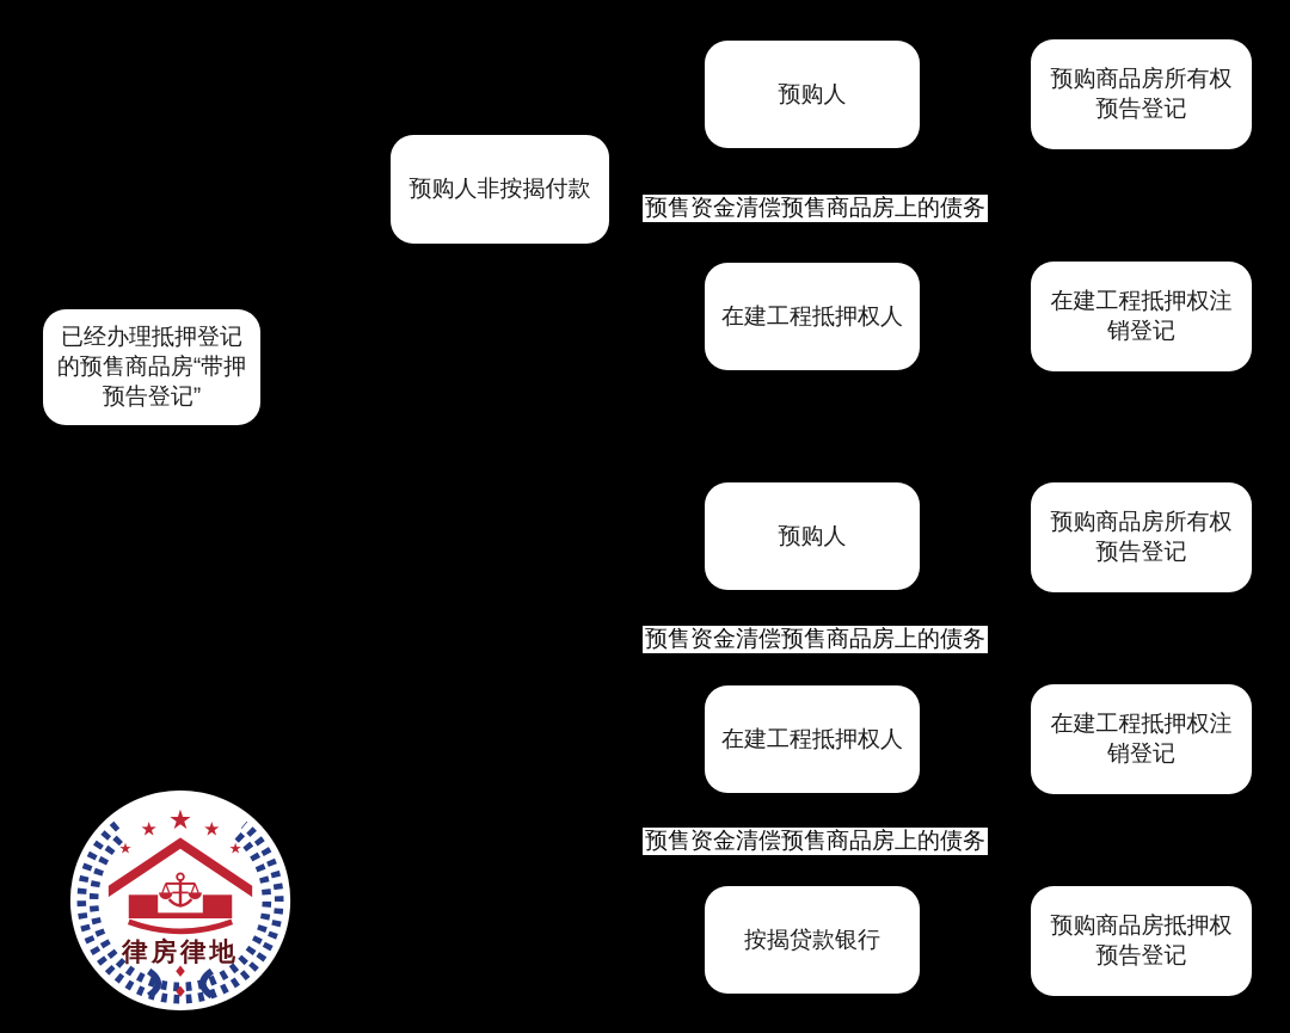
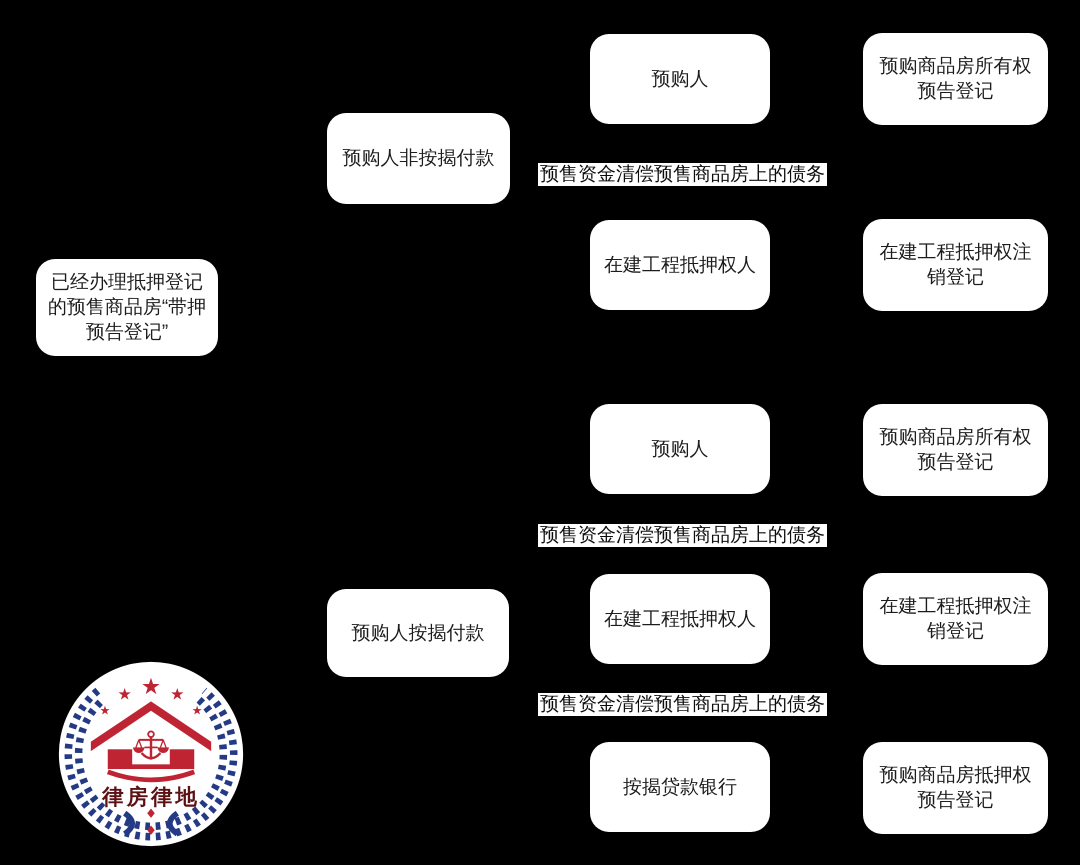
  已经办理抵押登记的预售商品房“带押预告登记”
  预购人非按揭付款
+ 预购人按揭付款
  预购人
  在建工程抵押权人
  预购人
  在建工程抵押权人
  按揭贷款银行
  预购商品房所有权预告登记
  在建工程抵押权注销登记
  预购商品房所有权预告登记
  在建工程抵押权注销登记
  预购商品房抵押权预告登记
  预售资金清偿预售商品房上的债务
  预售资金清偿预售商品房上的债务
  预售资金清偿预售商品房上的债务
  ★
  ★
  ★
  ★
  ★
  律房律地
